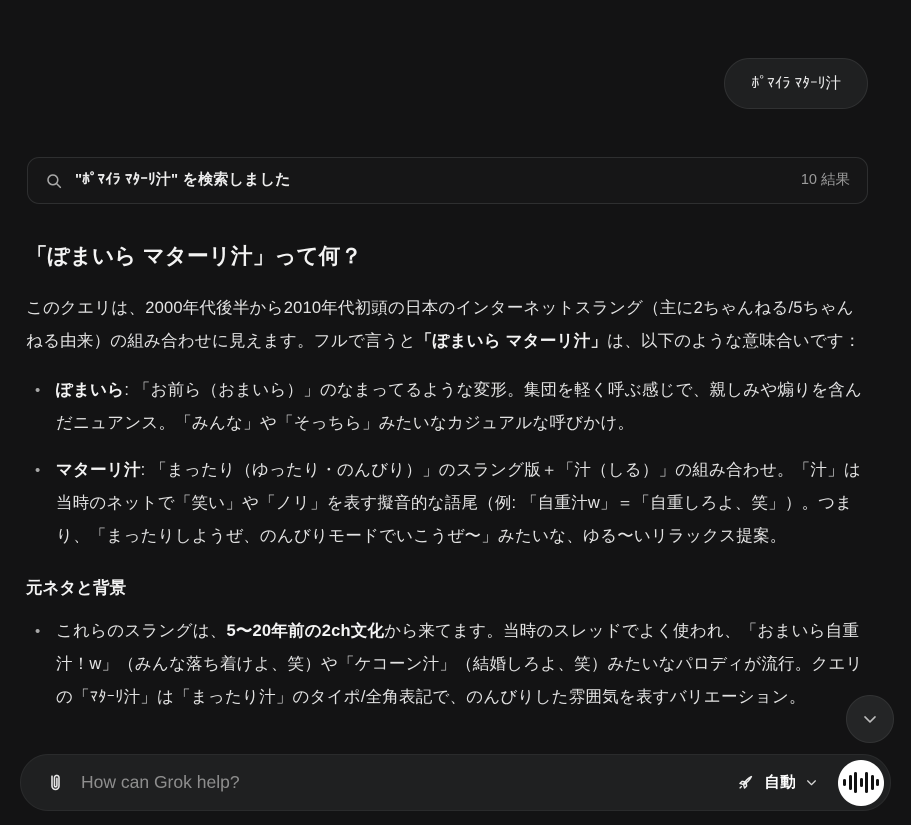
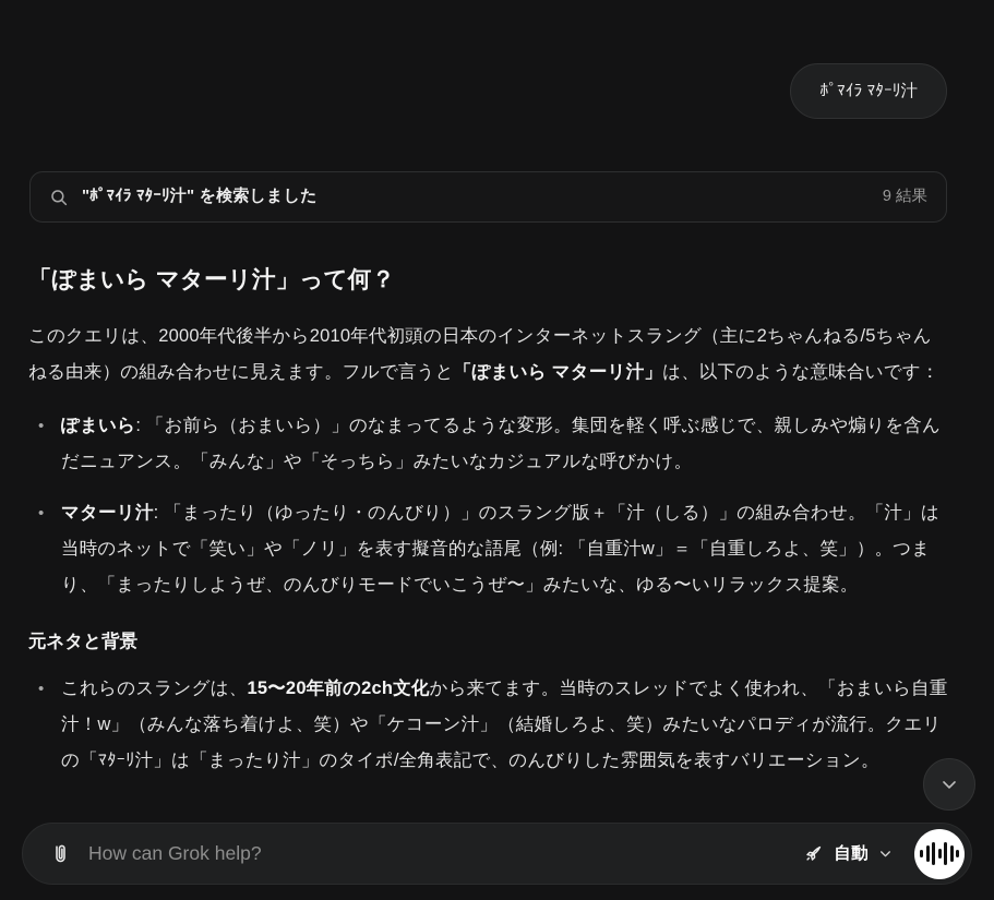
  ﾎﾟﾏｲﾗ ﾏﾀｰﾘ汁
  "ﾎﾟﾏｲﾗ ﾏﾀｰﾘ汁" を検索しました
- 10 結果
+ 9 結果
  「ぽまいら マターリ汁」って何？
  このクエリは、2000年代後半から2010年代初頭の日本のインターネットスラング（主に2ちゃんねる/5ちゃんねる由来）の組み合わせに見えます。フルで言うと「ぽまいら マターリ汁」は、以下のような意味合いです：
  ぽまいら: 「お前ら（おまいら）」のなまってるような変形。集団を軽く呼ぶ感じで、親しみや煽りを含んだニュアンス。「みんな」や「そっちら」みたいなカジュアルな呼びかけ。
  マターリ汁: 「まったり（ゆったり・のんびり）」のスラング版＋「汁（しる）」の組み合わせ。「汁」は当時のネットで「笑い」や「ノリ」を表す擬音的な語尾（例: 「自重汁w」＝「自重しろよ、笑」）。つまり、「まったりしようぜ、のんびりモードでいこうぜ〜」みたいな、ゆる〜いリラックス提案。
  元ネタと背景
- これらのスラングは、5〜20年前の2ch文化から来てます。当時のスレッドでよく使われ、「おまいら自重汁！w」（みんな落ち着けよ、笑）や「ケコーン汁」（結婚しろよ、笑）みたいなパロディが流行。クエリの「ﾏﾀｰﾘ汁」は「まったり汁」のタイポ/全角表記で、のんびりした雰囲気を表すバリエーション。
+ これらのスラングは、15〜20年前の2ch文化から来てます。当時のスレッドでよく使われ、「おまいら自重汁！w」（みんな落ち着けよ、笑）や「ケコーン汁」（結婚しろよ、笑）みたいなパロディが流行。クエリの「ﾏﾀｰﾘ汁」は「まったり汁」のタイポ/全角表記で、のんびりした雰囲気を表すバリエーション。
  How can Grok help?
  自動
